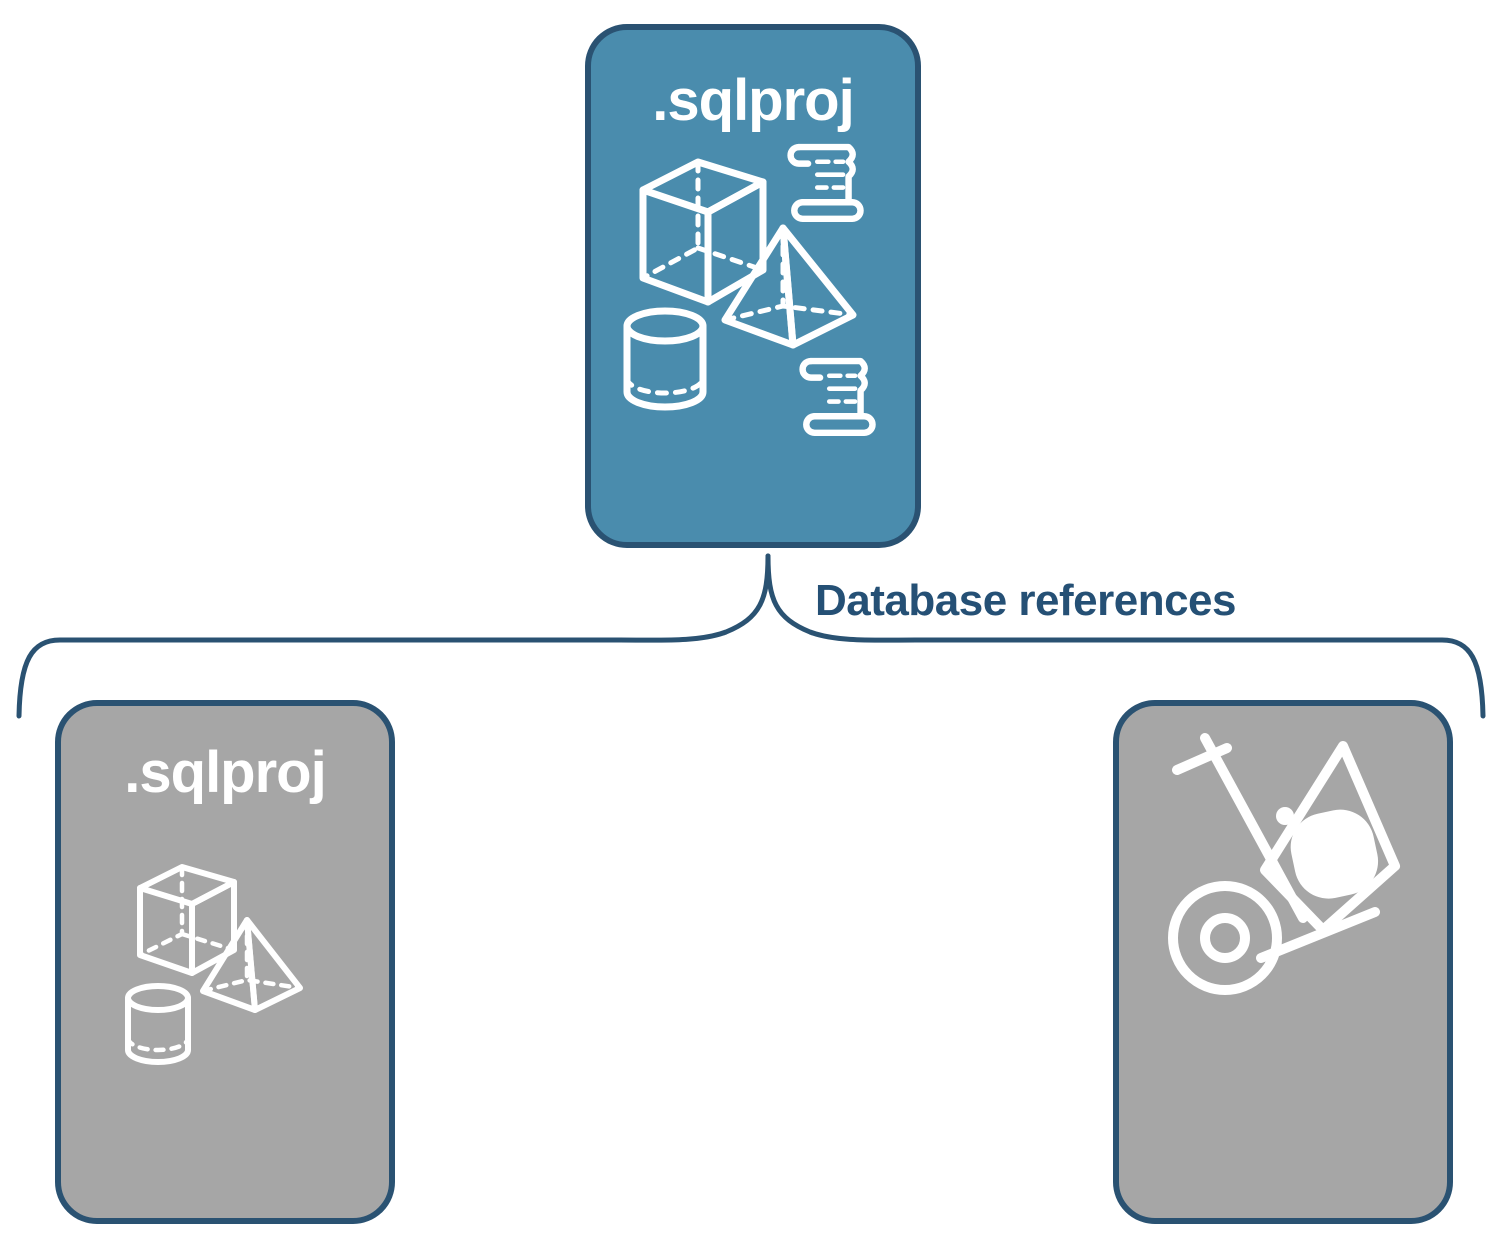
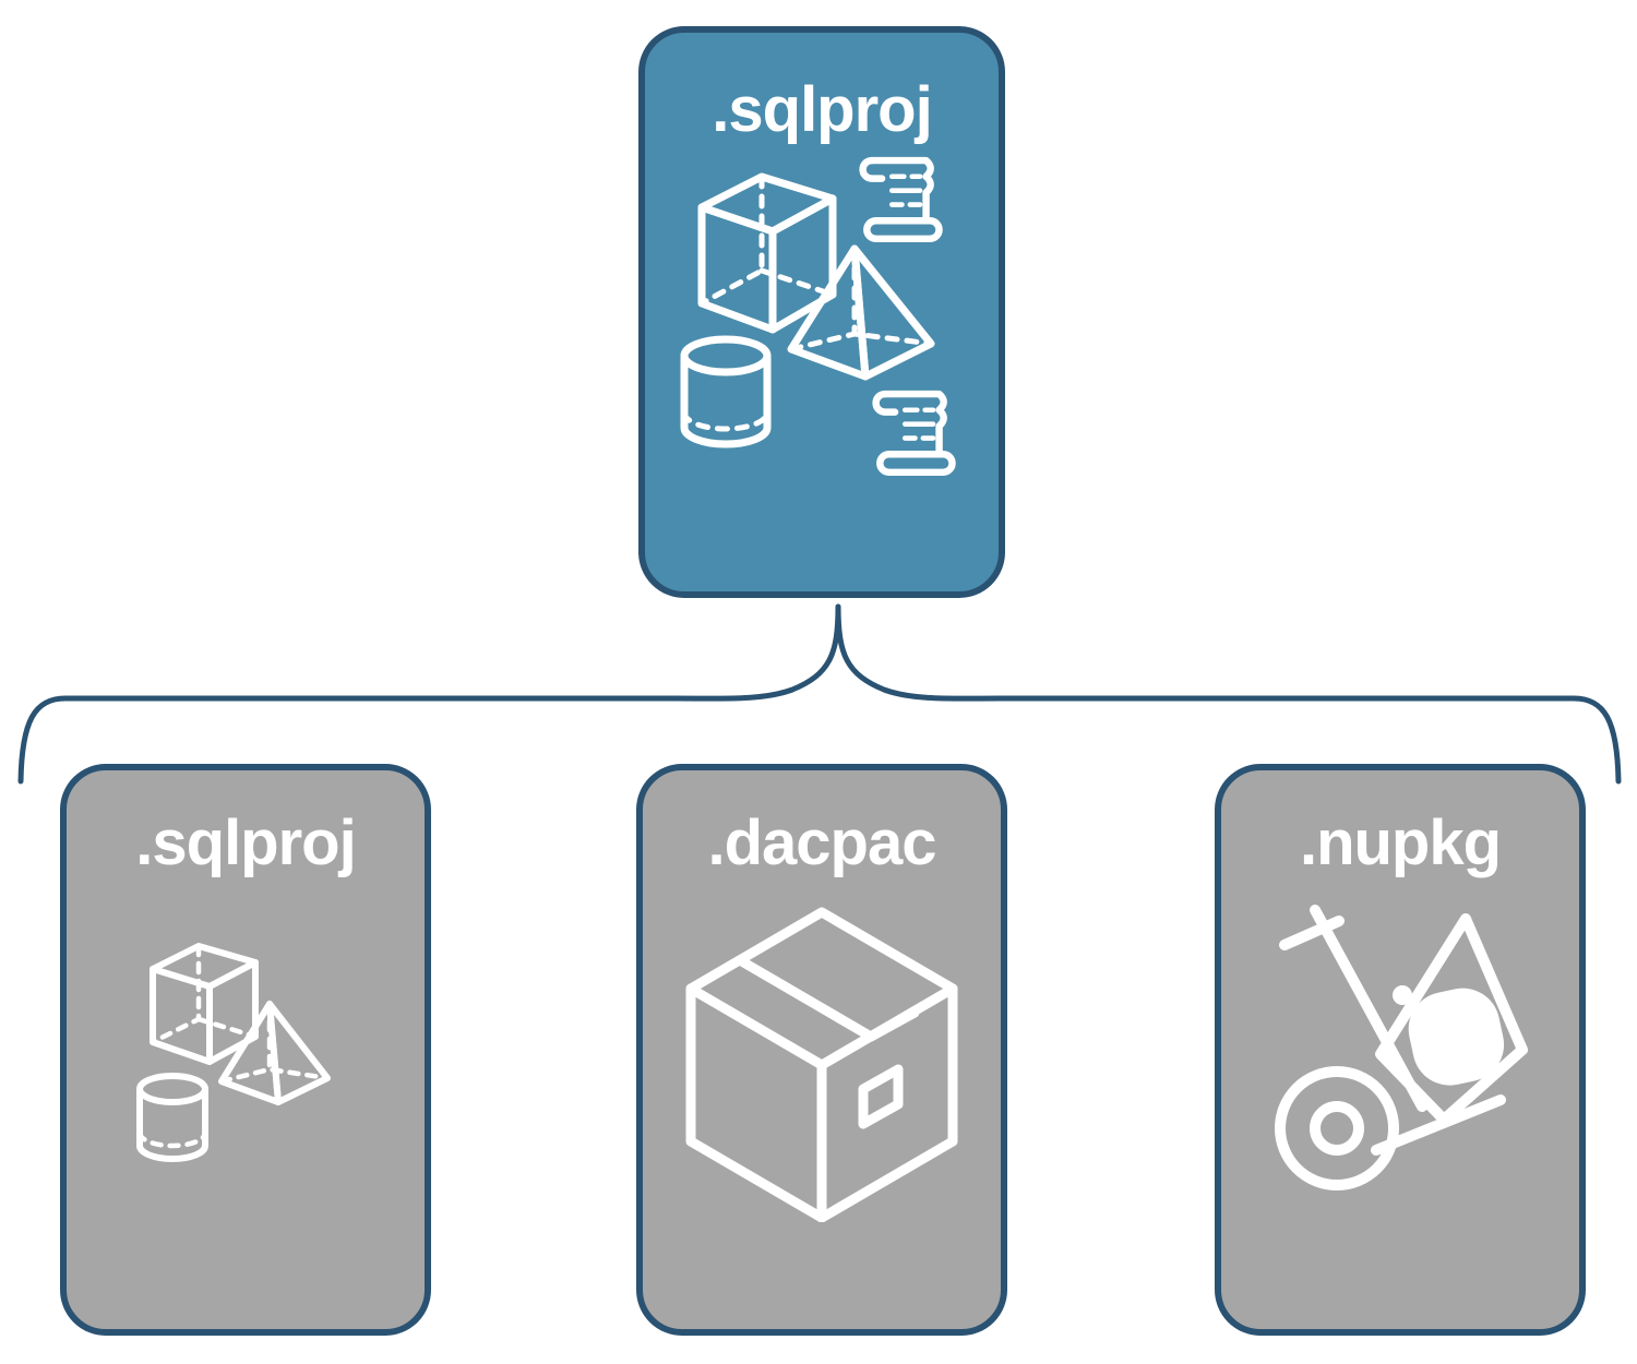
  .sqlproj
- Database references
  .sqlproj
+ .dacpac
+ .nupkg
